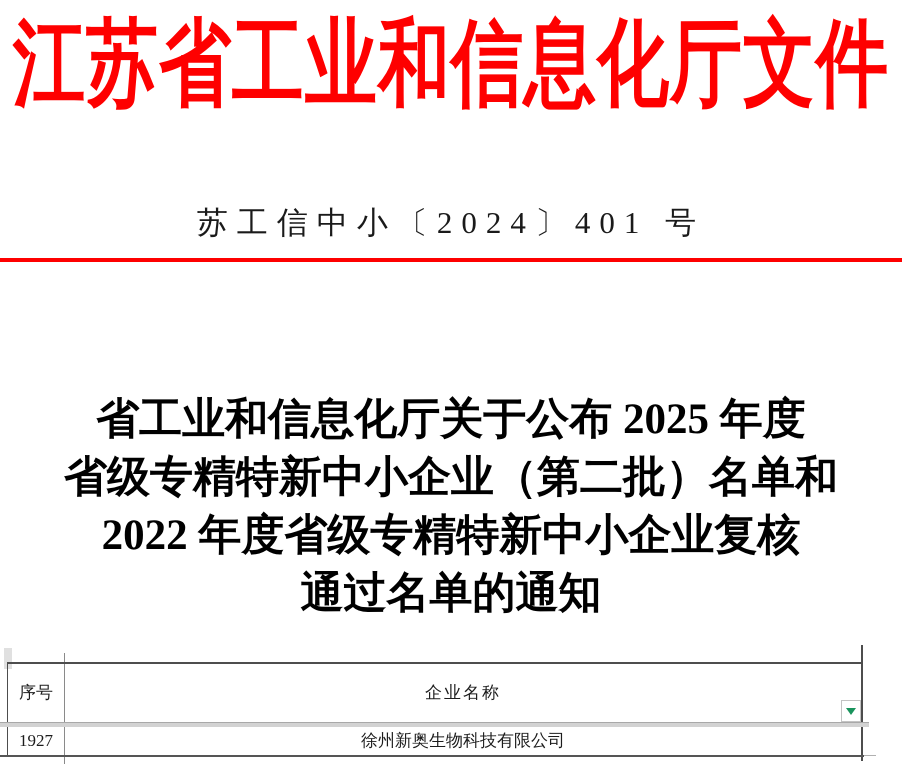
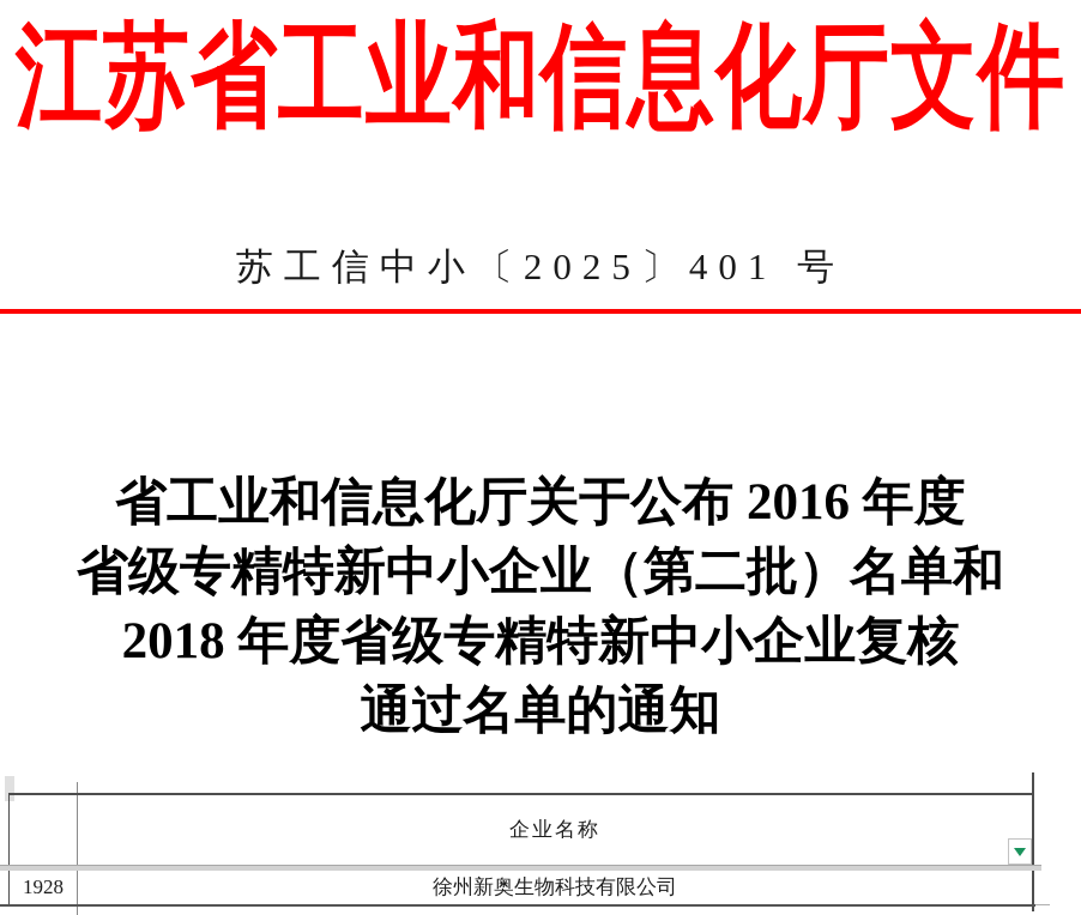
  江苏省工业和信息化厅文件
- 苏工信中小〔2024〕401 号
+ 苏工信中小〔2025〕401 号
- 省工业和信息化厅关于公布 2025 年度
+ 省工业和信息化厅关于公布 2016 年度
  省级专精特新中小企业（第二批）名单和
- 2022 年度省级专精特新中小企业复核
+ 2018 年度省级专精特新中小企业复核
  通过名单的通知
- 序号
  企业名称
- 1927
+ 1928
  徐州新奥生物科技有限公司
